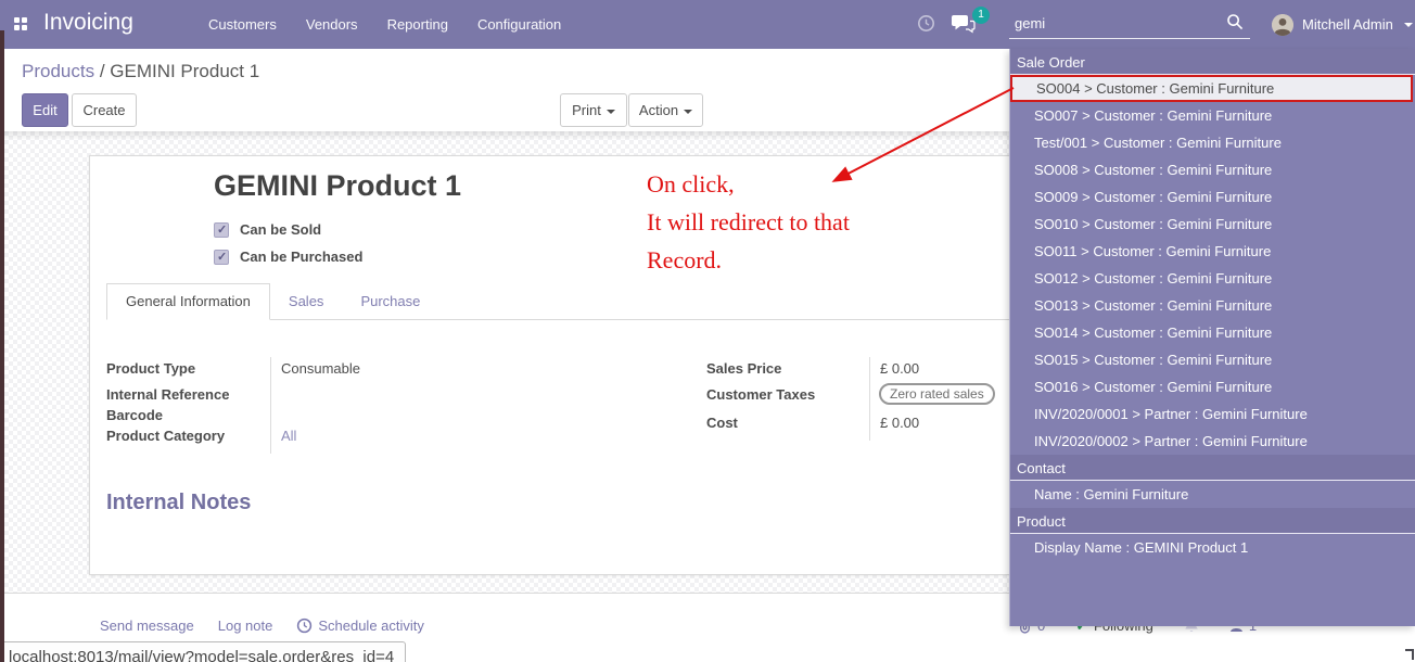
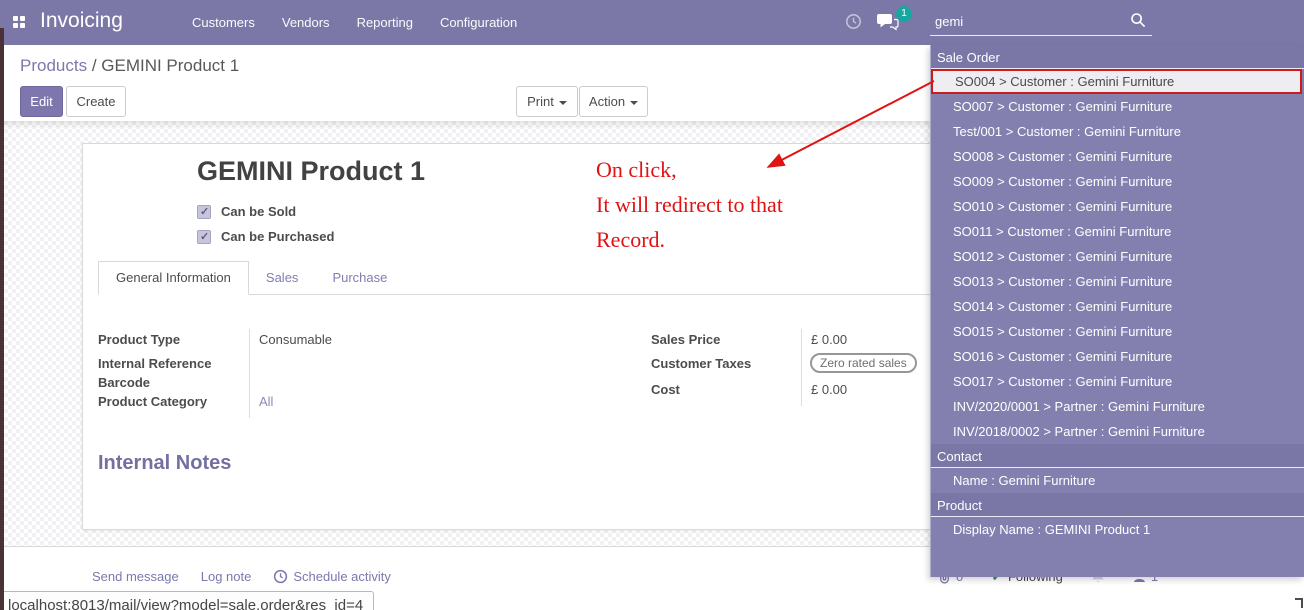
  Invoicing
  Customers
  Vendors
  Reporting
  Configuration
  1
  gemi
- Mitchell Admin
  Products / GEMINI Product 1
  Edit
  Create
  Print
  Action
  GEMINI Product 1
  Can be Sold
  Can be Purchased
  General Information
  Sales
  Purchase
  Product Type
  Consumable
  Internal Reference
  Barcode
  Product Category
  All
  Sales Price
  £ 0.00
  Customer Taxes
  Zero rated sales
  Cost
  £ 0.00
  Internal Notes
  Send message
  Log note
  Schedule activity
  localhost:8013/mail/view?model=sale.order&res_id=4
  Sale Order
  SO004 > Customer : Gemini Furniture
  SO007 > Customer : Gemini Furniture
  Test/001 > Customer : Gemini Furniture
  SO008 > Customer : Gemini Furniture
  SO009 > Customer : Gemini Furniture
  SO010 > Customer : Gemini Furniture
  SO011 > Customer : Gemini Furniture
  SO012 > Customer : Gemini Furniture
  SO013 > Customer : Gemini Furniture
  SO014 > Customer : Gemini Furniture
  SO015 > Customer : Gemini Furniture
  SO016 > Customer : Gemini Furniture
+ SO017 > Customer : Gemini Furniture
  INV/2020/0001 > Partner : Gemini Furniture
- INV/2020/0002 > Partner : Gemini Furniture
+ INV/2018/0002 > Partner : Gemini Furniture
  Contact
  Name : Gemini Furniture
  Product
  Display Name : GEMINI Product 1
  On click,
  It will redirect to that
  Record.
